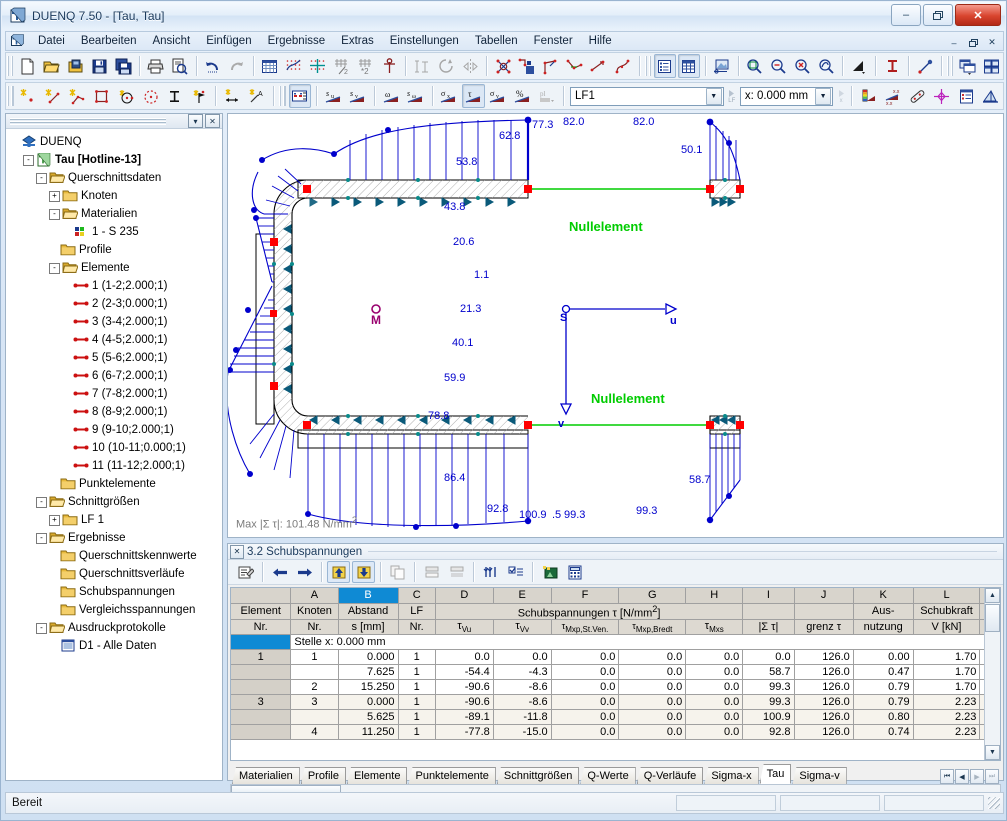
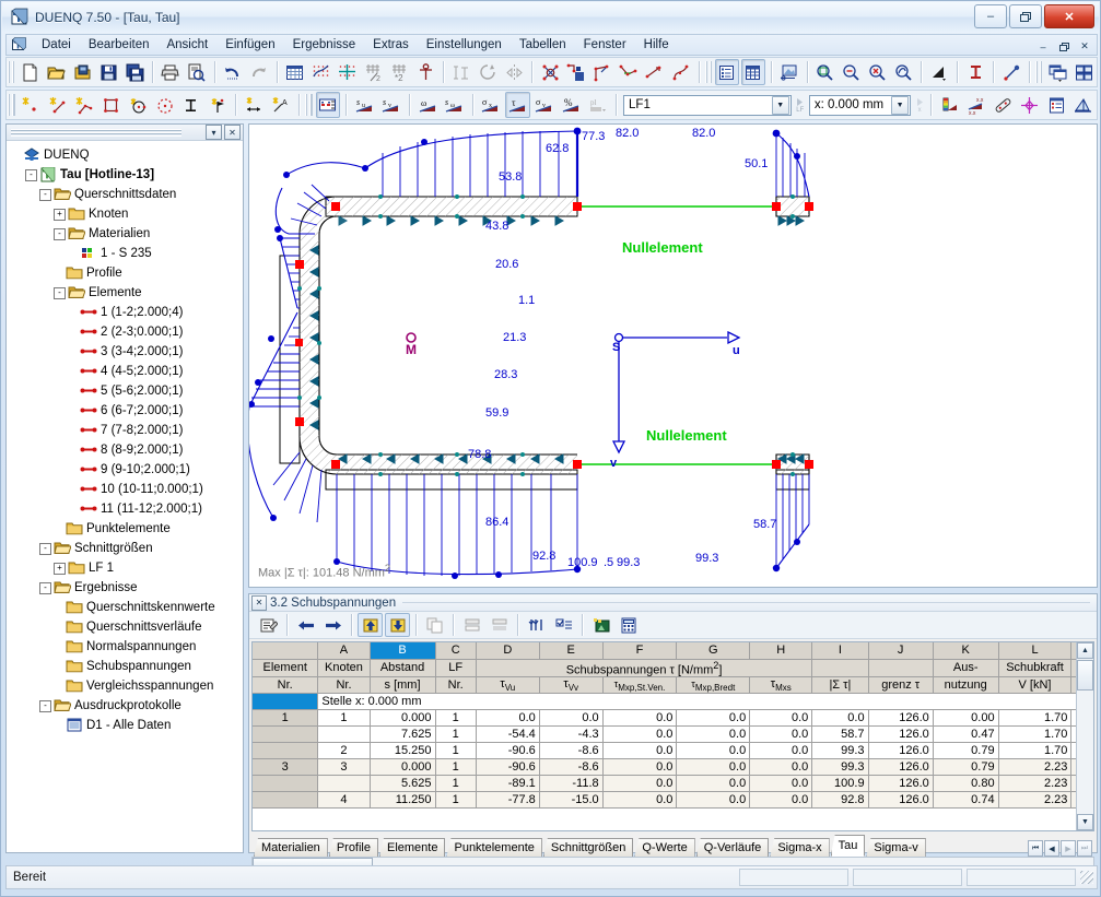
  DUENQ 7.50 - [Tau, Tau]
  –
  ✕
  Datei
  Bearbeiten
  Ansicht
  Einfügen
  Ergebnisse
  Extras
  Einstellungen
  Tabellen
  Fenster
  Hilfe
  –
  ✕
  *2
  s
  s
  ω
  s
  σ
  τ
  σ
  %
  pl
  LF1
  x: 0.000 mm
  ▾
  ✕
  DUENQ
  -
  Tau [Hotline-13]
  -
  Querschnittsdaten
  +
  Knoten
  -
  Materialien
  1 - S 235
  Profile
  -
  Elemente
- 1 (1-2;2.000;1)
+ 1 (1-2;2.000;4)
  2 (2-3;0.000;1)
  3 (3-4;2.000;1)
  4 (4-5;2.000;1)
  5 (5-6;2.000;1)
  6 (6-7;2.000;1)
  7 (7-8;2.000;1)
  8 (8-9;2.000;1)
  9 (9-10;2.000;1)
  10 (10-11;0.000;1)
  11 (11-12;2.000;1)
  Punktelemente
  -
  Schnittgrößen
  +
  LF 1
  -
  Ergebnisse
  Querschnittskennwerte
  Querschnittsverläufe
+ Normalspannungen
  Schubspannungen
  Vergleichsspannungen
  -
  Ausdruckprotokolle
  D1 - Alle Daten
  M
  S
  u
  v
  Nullelement
  Nullelement
  62.8
  77.3
  82.0
  82.0
  50.1
  53.8
  43.8
  20.6
  1.1
  21.3
- 40.1
+ 28.3
  59.9
  78.8
  86.4
  92.8
  100.9
  .5
  99.3
  99.3
  58.7
  Max |Σ τ|: 101.48 N/mm2
  ✕
  3.2 Schubspannungen
  	A	B	C	D	E	F	G	H	I	J	K	L
  Element	Knoten	Abstand	LF	Schubspannungen τ [N/mm2]			Aus-	Schubkraft
  Nr.	Nr.	s [mm]	Nr.	τVu	τVv	τMxp,St.Ven.	τMxp,Bredt	τMxs	|Σ τ|	grenz τ	nutzung	V [kN]
  	Stelle x: 0.000 mm
  1	1	0.000	1	0.0	0.0	0.0	0.0	0.0	0.0	126.0	0.00	1.70
  		7.625	1	-54.4	-4.3	0.0	0.0	0.0	58.7	126.0	0.47	1.70
  	2	15.250	1	-90.6	-8.6	0.0	0.0	0.0	99.3	126.0	0.79	1.70
  3	3	0.000	1	-90.6	-8.6	0.0	0.0	0.0	99.3	126.0	0.79	2.23
  		5.625	1	-89.1	-11.8	0.0	0.0	0.0	100.9	126.0	0.80	2.23
  	4	11.250	1	-77.8	-15.0	0.0	0.0	0.0	92.8	126.0	0.74	2.23
  Materialien
  Profile
  Elemente
  Punktelemente
  Schnittgrößen
  Q-Werte
  Q-Verläufe
  Sigma-x
  Tau
  Sigma-v
  Bereit
